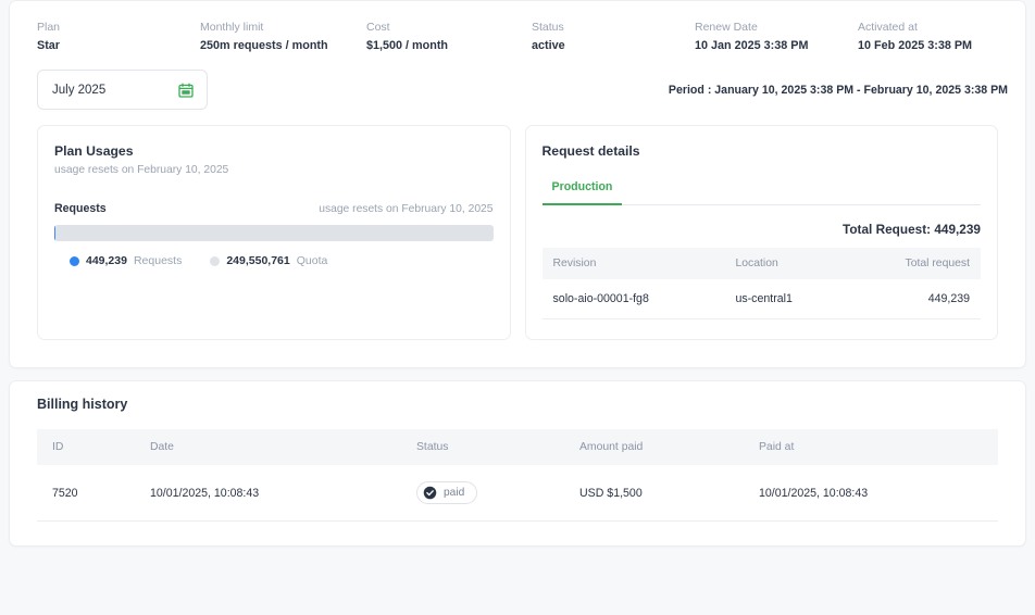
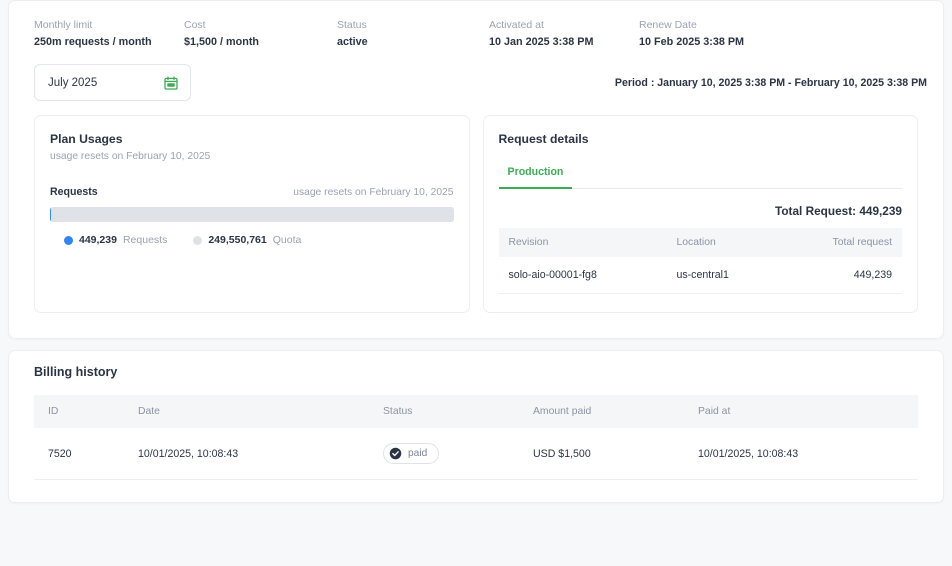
- Plan
- Star
  Monthly limit
  250m requests / month
  Cost
  $1,500 / month
  Status
  active
- Renew Date
+ Activated at
  10 Jan 2025 3:38 PM
- Activated at
+ Renew Date
  10 Feb 2025 3:38 PM
  July 2025
  Period : January 10, 2025 3:38 PM - February 10, 2025 3:38 PM
  Plan Usages
  usage resets on February 10, 2025
  Requests
  usage resets on February 10, 2025
  449,239
  Requests
  249,550,761
  Quota
  Request details
  Production
  Total Request: 449,239
  Revision	Location	Total request
  solo-aio-00001-fg8	us-central1	449,239
  Billing history
  ID	Date	Status	Amount paid	Paid at
  7520	10/01/2025, 10:08:43	paid	USD $1,500	10/01/2025, 10:08:43
